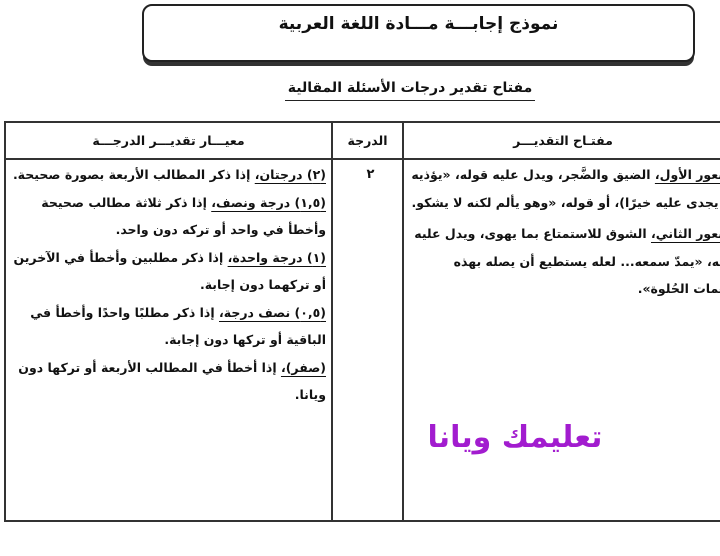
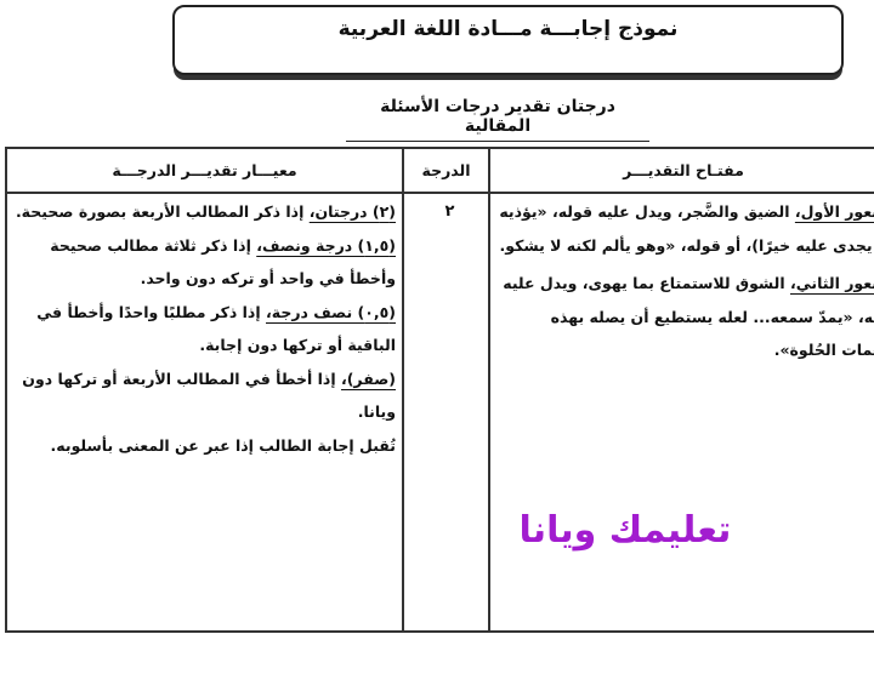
  نموذج إجابـــة مـــادة اللغة العربية
- مفتاح تقدير درجات الأسئلة المقالية
+ درجتان تقدير درجات الأسئلة المقالية
  مفتـاح التقديـــر
  الدرجة
  معيـــار تقديـــر الدرجـــة
  عور الأول، الضيق والضَّجر، ويدل عليه قوله، «يؤذيه يجدى عليه خيرًا)، أو قوله، «وهو يألم لكنه لا يشكو.
  عور الثاني، الشوق للاستمتاع بما يهوى، ويدل عليهه، «يمدّ سمعه... لعله يستطيع أن يصله بهذهمات الحُلوة».
  ٢
  (٢) درجتان، إذا ذكر المطالب الأربعة بصورة صحيحة.
  (١,٥) درجة ونصف، إذا ذكر ثلاثة مطالب صحيحة وأخطأ في واحد أو تركه دون واحد.
- (١) درجة واحدة، إذا ذكر مطلبين وأخطأ في الآخرين أو تركهما دون إجابة.
  (٠,٥) نصف درجة، إذا ذكر مطلبًا واحدًا وأخطأ في الباقية أو تركها دون إجابة.
  (صفر)، إذا أخطأ في المطالب الأربعة أو تركها دون ويانا.
+ تُقبل إجابة الطالب إذا عبر عن المعنى بأسلوبه.
  تعليمك ويانا
